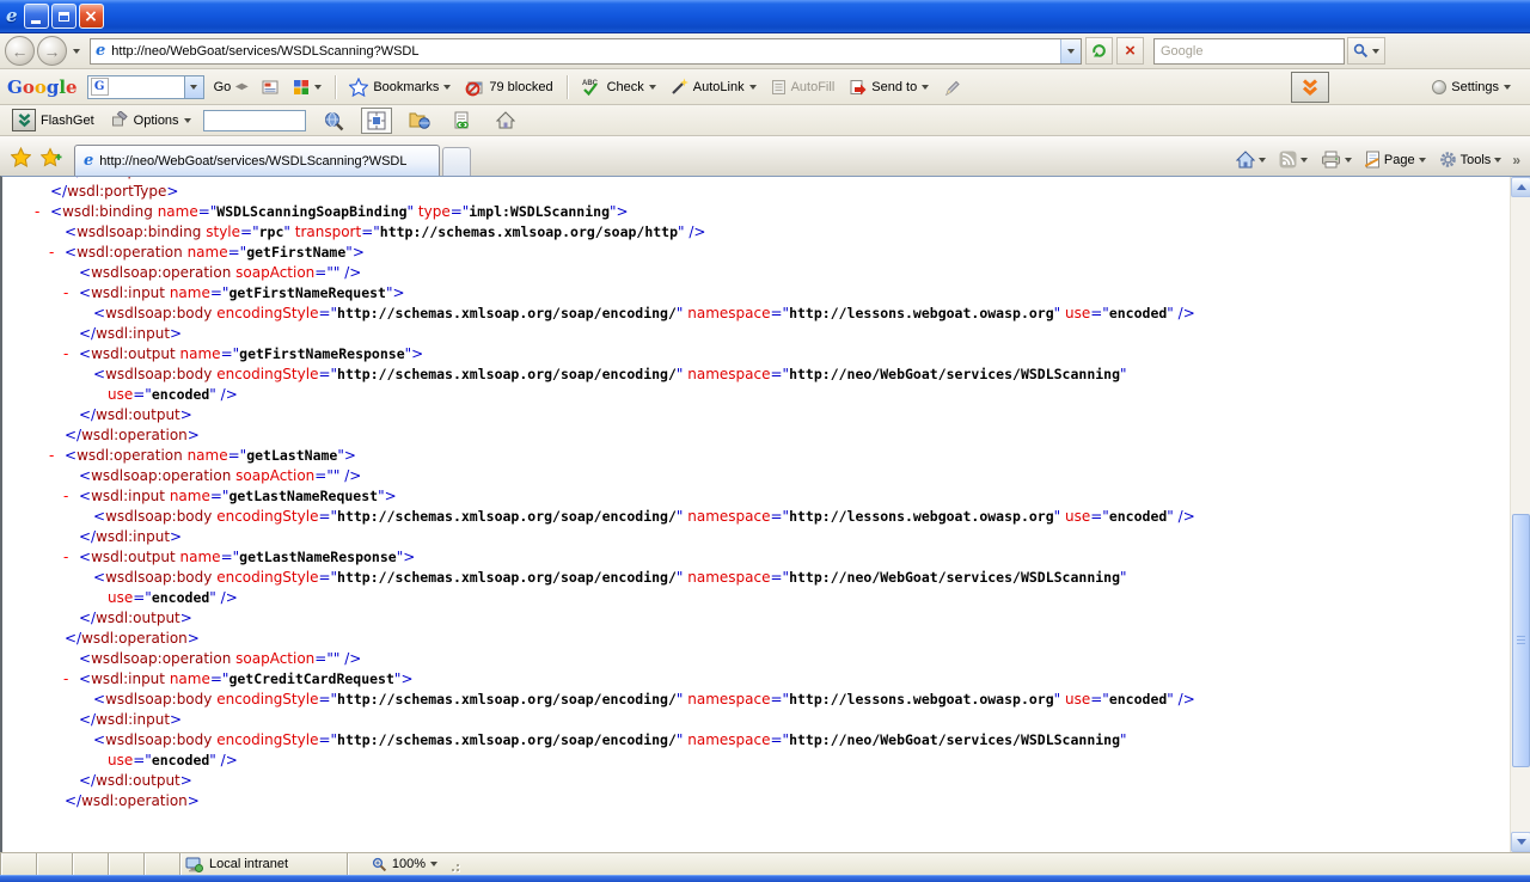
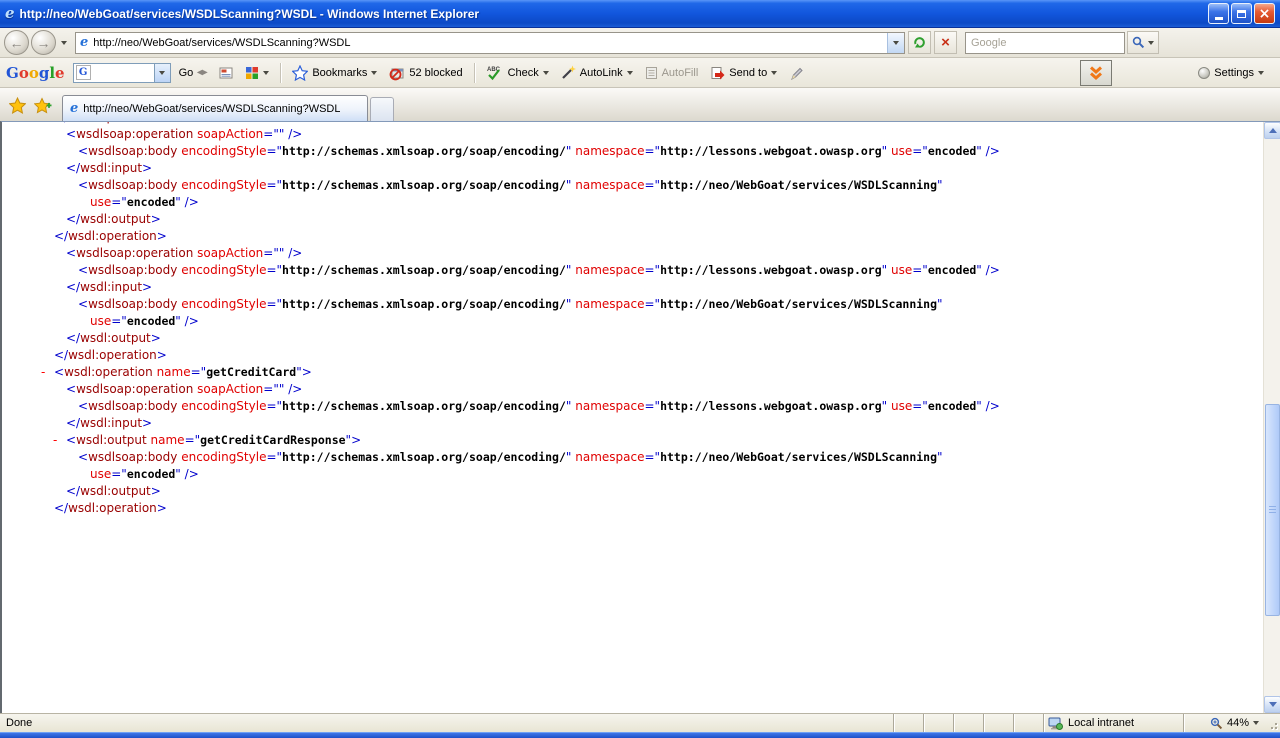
  e
+ http://neo/WebGoat/services/WSDLScanning?WSDL - Windows Internet Explorer
  ×
  ←
  →
  e
  http://neo/WebGoat/services/WSDLScanning?WSDL
  ×
  Google
  Google
  G
  Go
  ◂▸
  Bookmarks
- 79 blocked
+ 52 blocked
  Check
  AutoLink
  AutoFill
  Send to
  Settings
- FlashGet
- Options
  e
  http://neo/WebGoat/services/WSDLScanning?WSDL
- Page
- Tools
- »
- </wsdl:portType>
- - <wsdl:binding name="WSDLScanningSoapBinding" type="impl:WSDLScanning">
- <wsdlsoap:binding style="rpc" transport="http://schemas.xmlsoap.org/soap/http" />
- - <wsdl:operation name="getFirstName">
  <wsdlsoap:operation soapAction="" />
- - <wsdl:input name="getFirstNameRequest">
  <wsdlsoap:body encodingStyle="http://schemas.xmlsoap.org/soap/encoding/" namespace="http://lessons.webgoat.owasp.org" use="encoded" />
  </wsdl:input>
- - <wsdl:output name="getFirstNameResponse">
  <wsdlsoap:body encodingStyle="http://schemas.xmlsoap.org/soap/encoding/" namespace="http://neo/WebGoat/services/WSDLScanning"
  use="encoded" />
  </wsdl:output>
  </wsdl:operation>
- - <wsdl:operation name="getLastName">
  <wsdlsoap:operation soapAction="" />
- - <wsdl:input name="getLastNameRequest">
  <wsdlsoap:body encodingStyle="http://schemas.xmlsoap.org/soap/encoding/" namespace="http://lessons.webgoat.owasp.org" use="encoded" />
  </wsdl:input>
- - <wsdl:output name="getLastNameResponse">
  <wsdlsoap:body encodingStyle="http://schemas.xmlsoap.org/soap/encoding/" namespace="http://neo/WebGoat/services/WSDLScanning"
  use="encoded" />
  </wsdl:output>
  </wsdl:operation>
+ - <wsdl:operation name="getCreditCard">
  <wsdlsoap:operation soapAction="" />
- - <wsdl:input name="getCreditCardRequest">
  <wsdlsoap:body encodingStyle="http://schemas.xmlsoap.org/soap/encoding/" namespace="http://lessons.webgoat.owasp.org" use="encoded" />
  </wsdl:input>
+ - <wsdl:output name="getCreditCardResponse">
  <wsdlsoap:body encodingStyle="http://schemas.xmlsoap.org/soap/encoding/" namespace="http://neo/WebGoat/services/WSDLScanning"
  use="encoded" />
  </wsdl:output>
  </wsdl:operation>
+ Done
  Local intranet
- 100%
+ 44%
